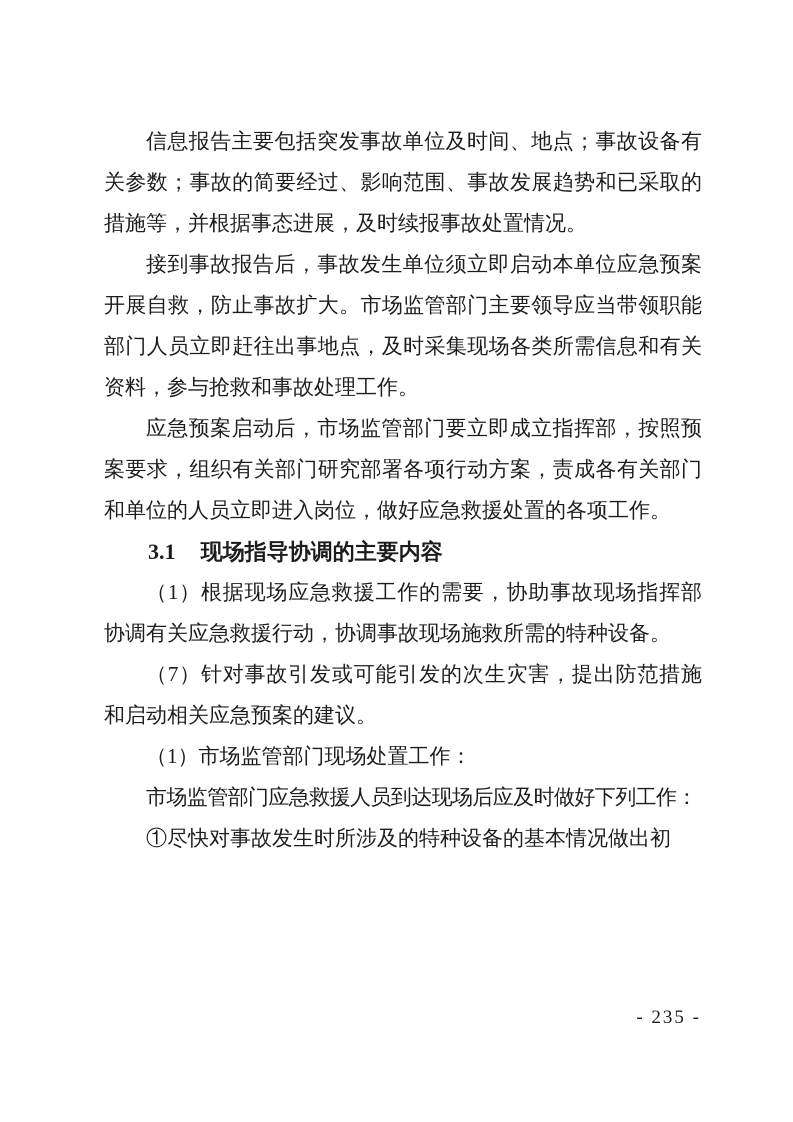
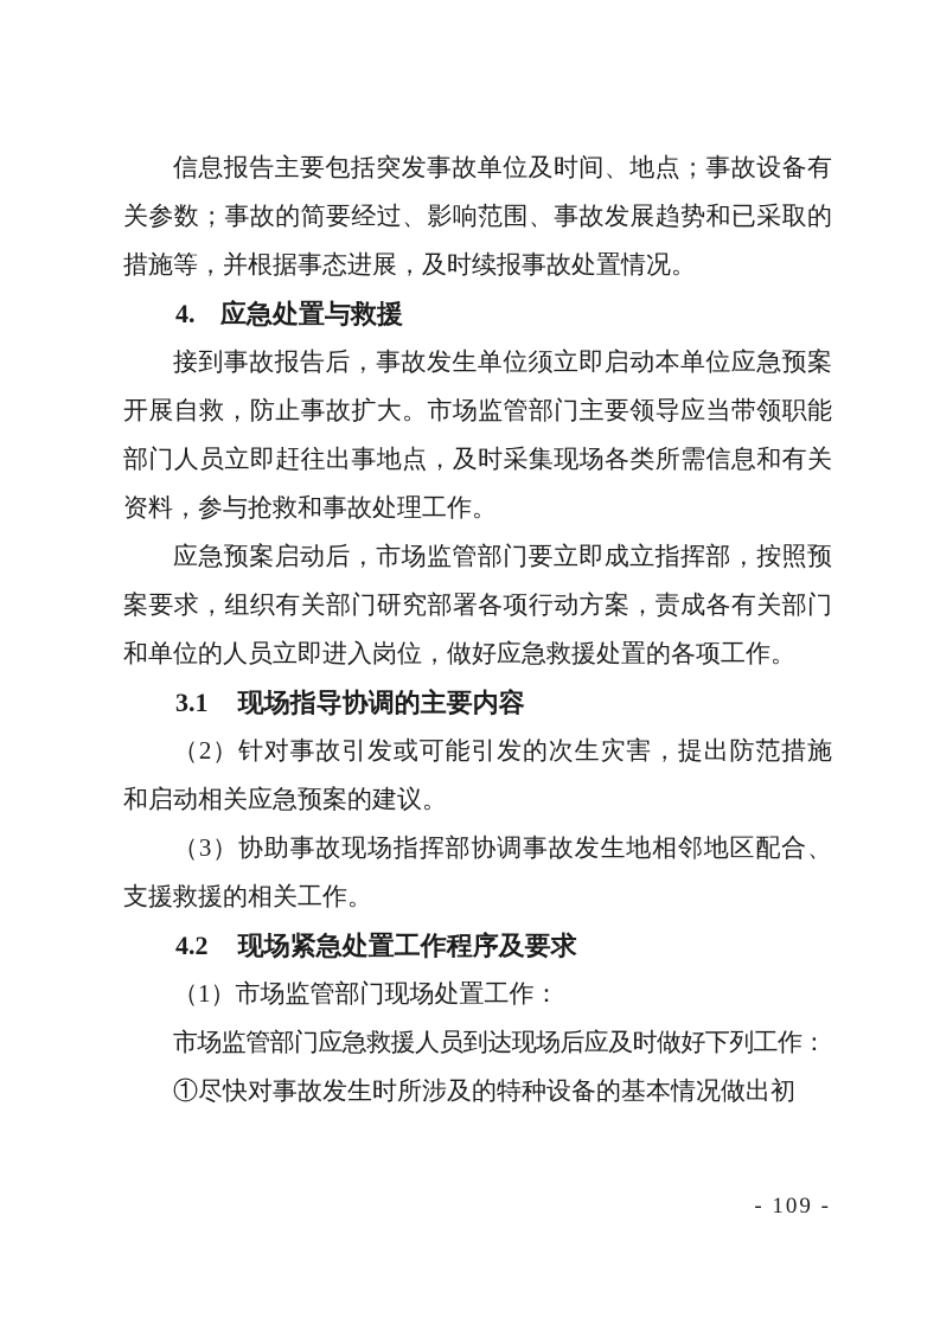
  信息报告主要包括突发事故单位及时间、地点；事故设备有关参数；事故的简要经过、影响范围、事故发展趋势和已采取的措施等，并根据事态进展，及时续报事故处置情况。
+ 4. 应急处置与救援
  接到事故报告后，事故发生单位须立即启动本单位应急预案开展自救，防止事故扩大。市场监管部门主要领导应当带领职能部门人员立即赶往出事地点，及时采集现场各类所需信息和有关资料，参与抢救和事故处理工作。
  应急预案启动后，市场监管部门要立即成立指挥部，按照预案要求，组织有关部门研究部署各项行动方案，责成各有关部门和单位的人员立即进入岗位，做好应急救援处置的各项工作。
  3.1 现场指导协调的主要内容
- （1）根据现场应急救援工作的需要，协助事故现场指挥部协调有关应急救援行动，协调事故现场施救所需的特种设备。
- （7）针对事故引发或可能引发的次生灾害，提出防范措施和启动相关应急预案的建议。
+ （2）针对事故引发或可能引发的次生灾害，提出防范措施和启动相关应急预案的建议。
+ （3）协助事故现场指挥部协调事故发生地相邻地区配合、支援救援的相关工作。
+ 4.2 现场紧急处置工作程序及要求
  （1）市场监管部门现场处置工作：
  市场监管部门应急救援人员到达现场后应及时做好下列工作：
  ①尽快对事故发生时所涉及的特种设备的基本情况做出初
- - 235 -
+ - 109 -
